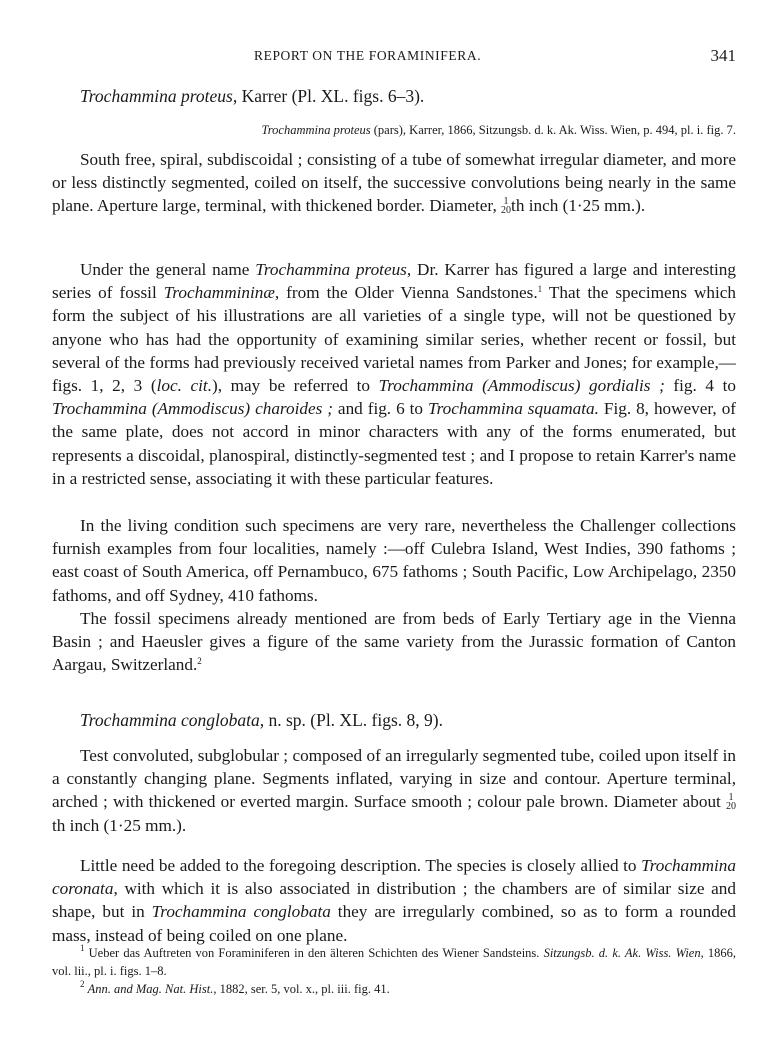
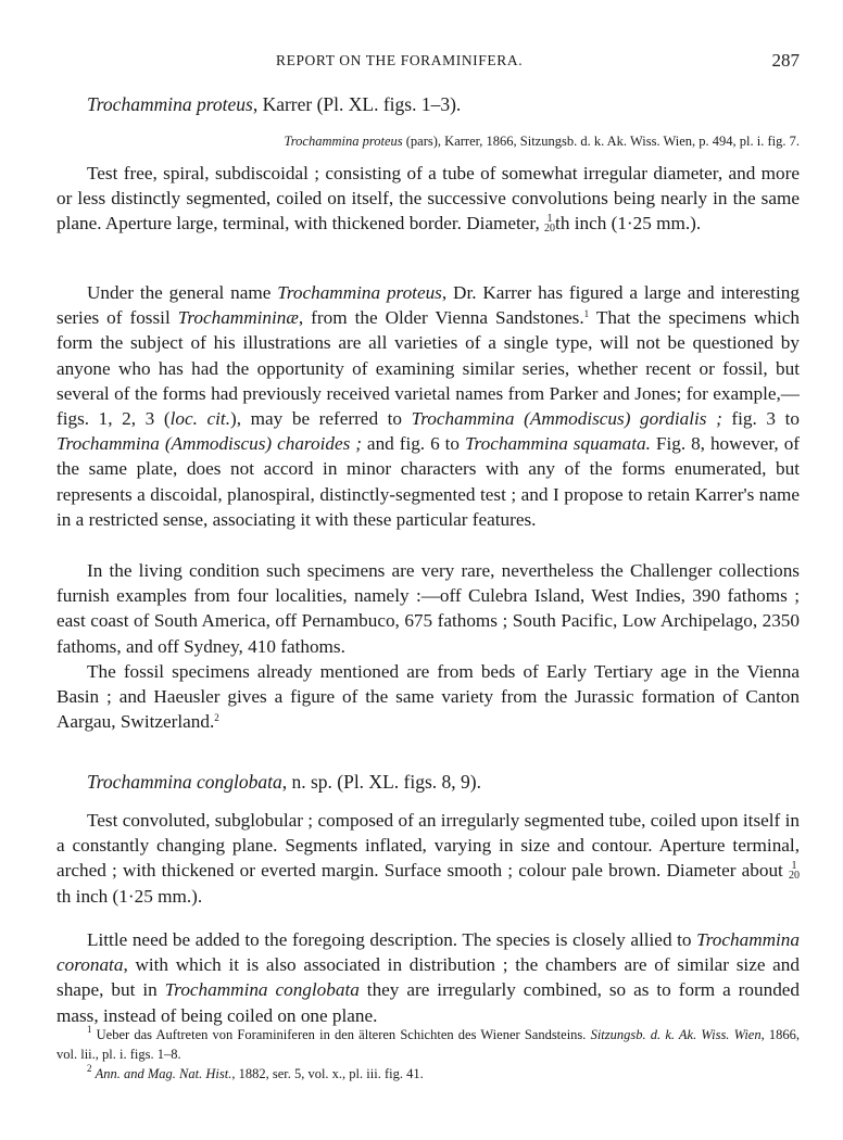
  REPORT ON THE FORAMINIFERA.
- 341
+ 287
- Trochammina proteus, Karrer (Pl. XL. figs. 6–3).
+ Trochammina proteus, Karrer (Pl. XL. figs. 1–3).
  Trochammina proteus (pars), Karrer, 1866, Sitzungsb. d. k. Ak. Wiss. Wien, p. 494, pl. i. fig. 7.
- South free, spiral, subdiscoidal ; consisting of a tube of somewhat irregular diameter, and more or less distinctly segmented, coiled on itself, the successive convolutions being nearly in the same plane. Aperture large, terminal, with thickened border. Diameter,
+ Test free, spiral, subdiscoidal ; consisting of a tube of somewhat irregular diameter, and more or less distinctly segmented, coiled on itself, the successive convolutions being nearly in the same plane. Aperture large, terminal, with thickened border. Diameter,
  1
  20
  th inch (1·25 mm.).
- Under the general name Trochammina proteus, Dr. Karrer has figured a large and interesting series of fossil Trochammininæ, from the Older Vienna Sandstones.1 That the specimens which form the subject of his illustrations are all varieties of a single type, will not be questioned by anyone who has had the opportunity of examining similar series, whether recent or fossil, but several of the forms had previously received varietal names from Parker and Jones; for example,—figs. 1, 2, 3 (loc. cit.), may be referred to Trochammina (Ammodiscus) gordialis ; fig. 4 to Trochammina (Ammodiscus) charoides ; and fig. 6 to Trochammina squamata. Fig. 8, however, of the same plate, does not accord in minor characters with any of the forms enumerated, but represents a discoidal, planospiral, distinctly-segmented test ; and I propose to retain Karrer's name in a restricted sense, associating it with these particular features.
+ Under the general name Trochammina proteus, Dr. Karrer has figured a large and interesting series of fossil Trochammininæ, from the Older Vienna Sandstones.1 That the specimens which form the subject of his illustrations are all varieties of a single type, will not be questioned by anyone who has had the opportunity of examining similar series, whether recent or fossil, but several of the forms had previously received varietal names from Parker and Jones; for example,—figs. 1, 2, 3 (loc. cit.), may be referred to Trochammina (Ammodiscus) gordialis ; fig. 3 to Trochammina (Ammodiscus) charoides ; and fig. 6 to Trochammina squamata. Fig. 8, however, of the same plate, does not accord in minor characters with any of the forms enumerated, but represents a discoidal, planospiral, distinctly-segmented test ; and I propose to retain Karrer's name in a restricted sense, associating it with these particular features.
  In the living condition such specimens are very rare, nevertheless the Challenger collections furnish examples from four localities, namely :—off Culebra Island, West Indies, 390 fathoms ; east coast of South America, off Pernambuco, 675 fathoms ; South Pacific, Low Archipelago, 2350 fathoms, and off Sydney, 410 fathoms.
  The fossil specimens already mentioned are from beds of Early Tertiary age in the Vienna Basin ; and Haeusler gives a figure of the same variety from the Jurassic formation of Canton Aargau, Switzerland.2
  Trochammina conglobata, n. sp. (Pl. XL. figs. 8, 9).
  Test convoluted, subglobular ; composed of an irregularly segmented tube, coiled upon itself in a constantly changing plane. Segments inflated, varying in size and contour. Aperture terminal, arched ; with thickened or everted margin. Surface smooth ; colour pale brown. Diameter about
  1
  20
  th inch (1·25 mm.).
  Little need be added to the foregoing description. The species is closely allied to Trochammina coronata, with which it is also associated in distribution ; the chambers are of similar size and shape, but in Trochammina conglobata they are irregularly combined, so as to form a rounded mass, instead of being coiled on one plane.
  1 Ueber das Auftreten von Foraminiferen in den älteren Schichten des Wiener Sandsteins. Sitzungsb. d. k. Ak. Wiss. Wien, 1866, vol. lii., pl. i. figs. 1–8.
  2 Ann. and Mag. Nat. Hist., 1882, ser. 5, vol. x., pl. iii. fig. 41.
